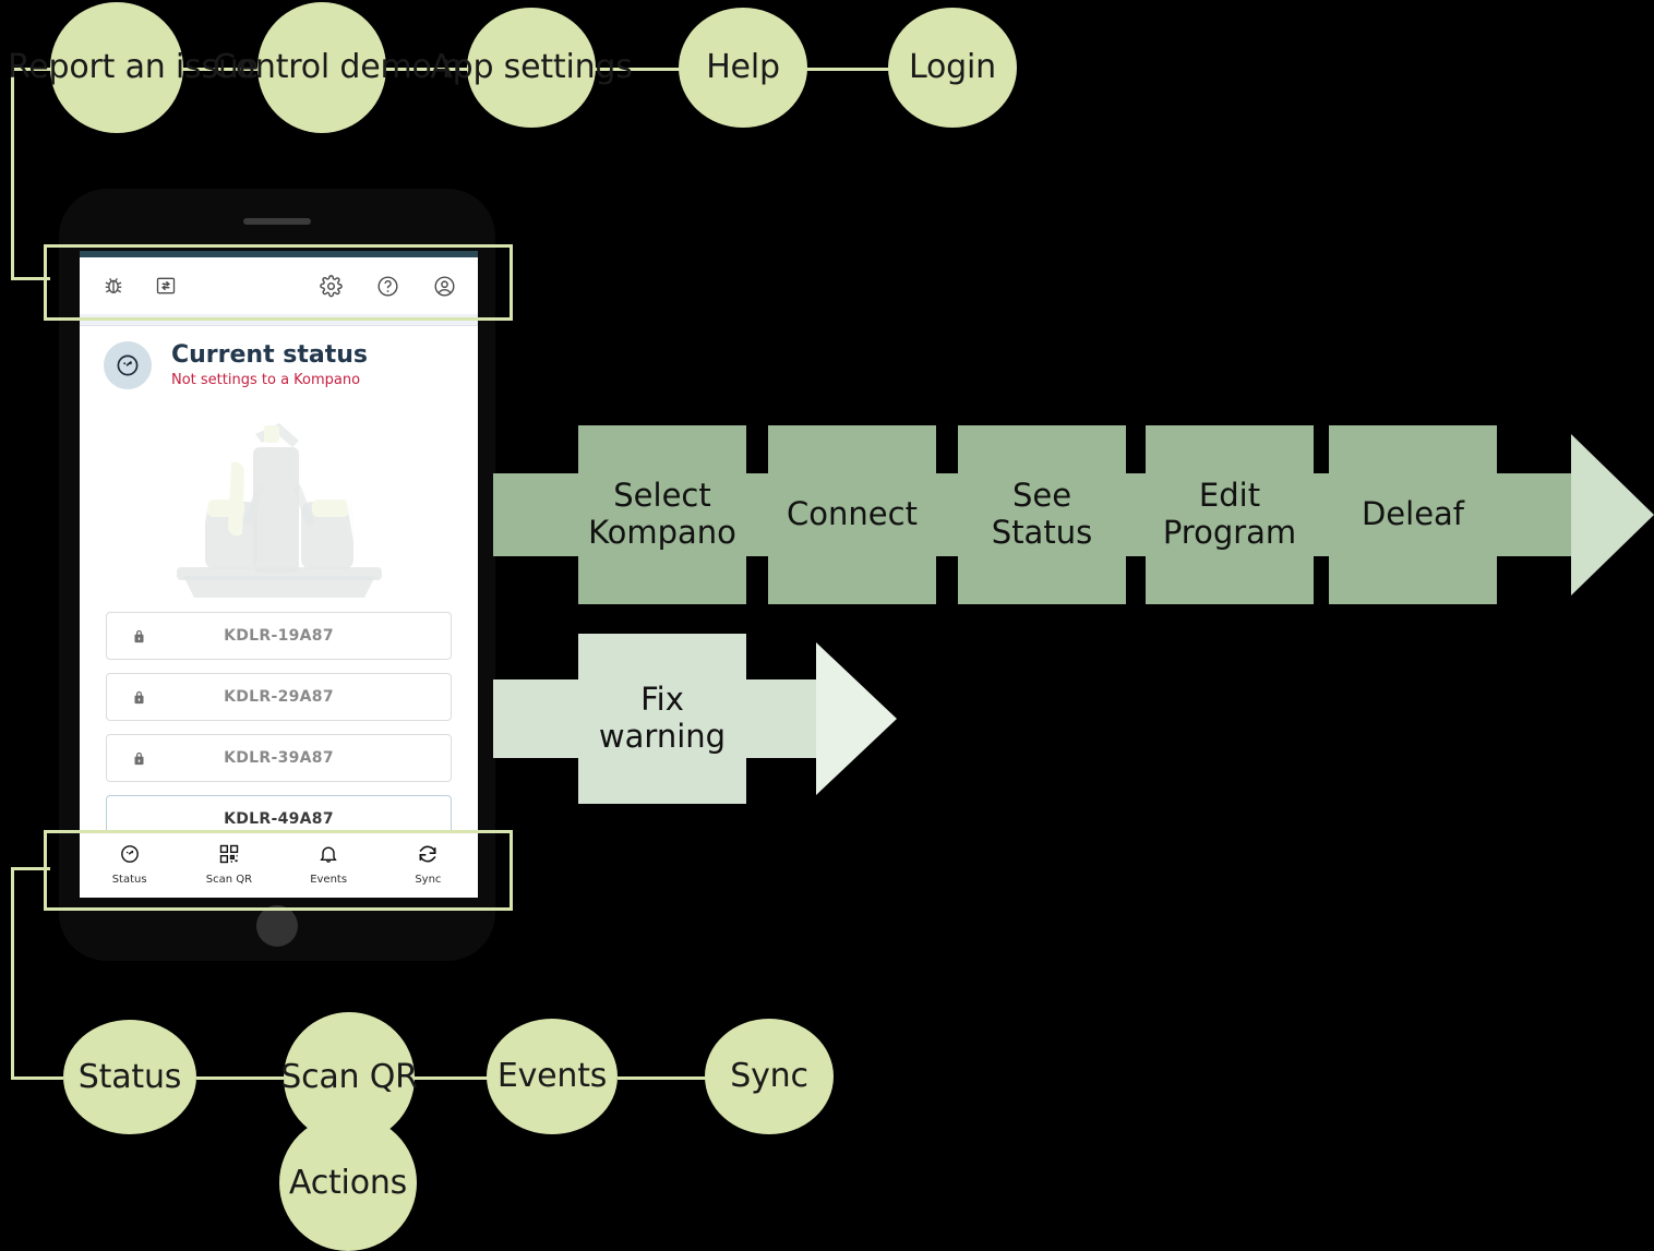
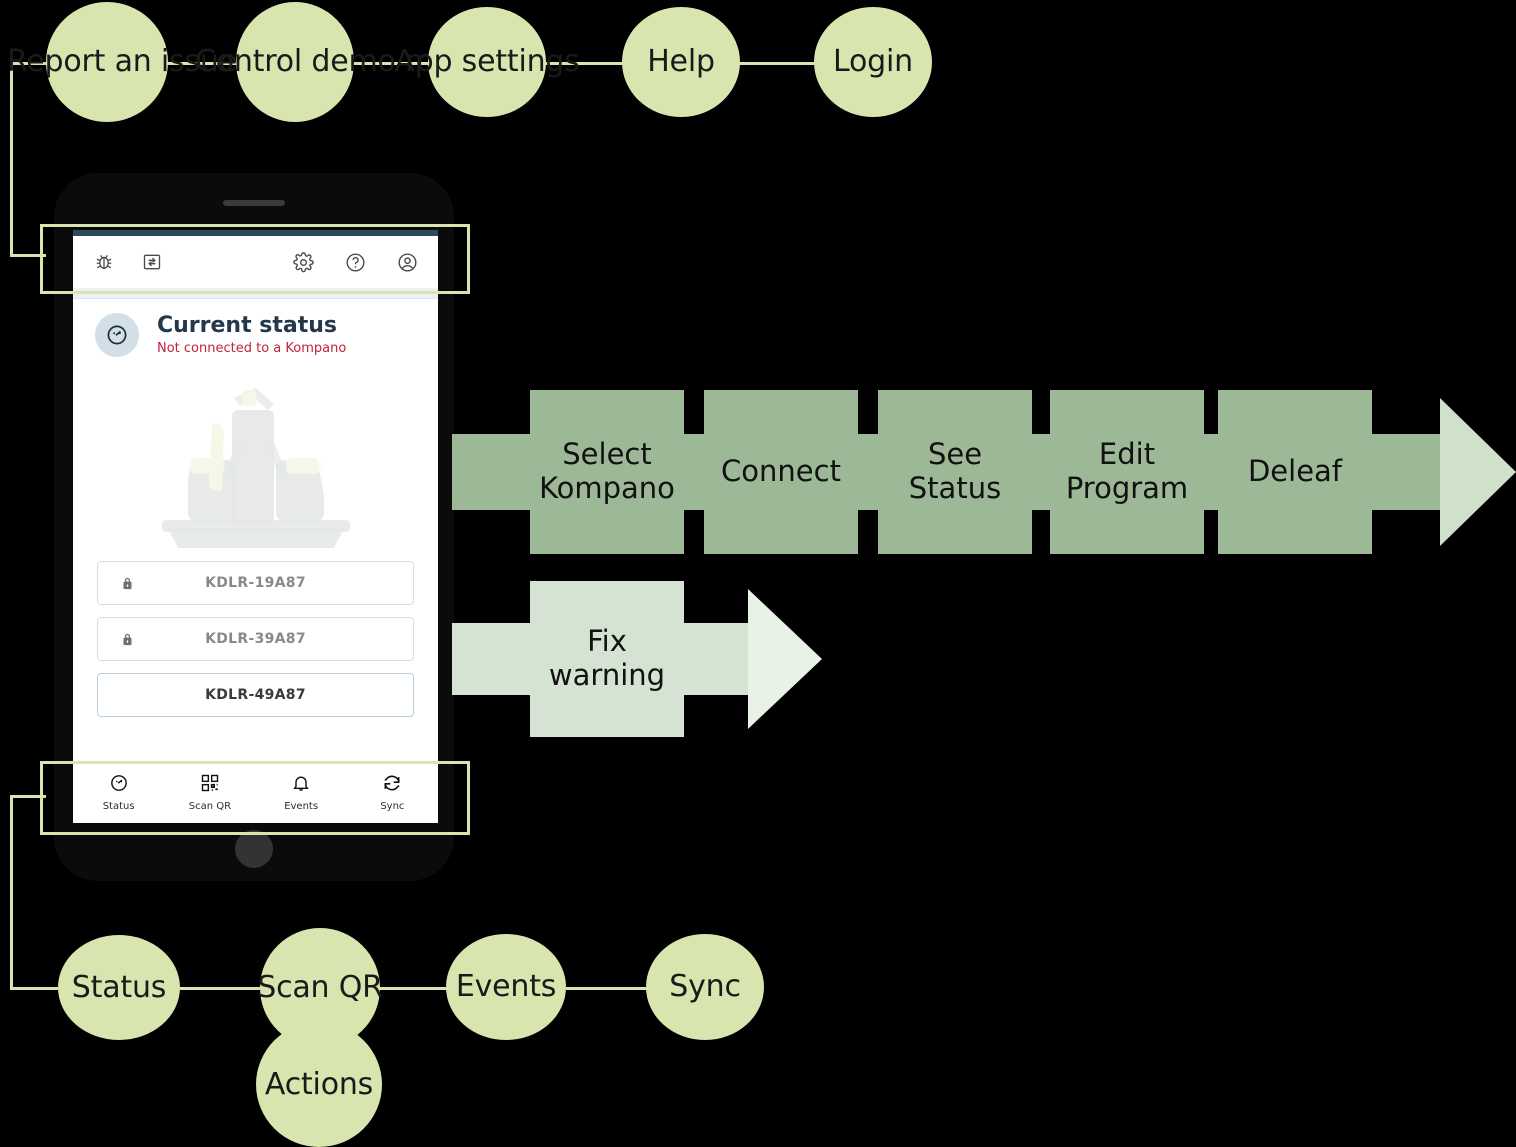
  Report an iss
  App settings
  Help
  Login
  Current status
- Not settings to a Kompano
+ Not connected to a Kompano
  KDLR-19A87
- KDLR-29A87
  KDLR-39A87
  KDLR-49A87
  Status
  Scan QR
  Events
  Sync
  Status
  Actions
  Scan QR
  Events
  Sync
  Select Kompano
  Connect
  See Status
  Edit Program
  Deleaf
  Fix warning
